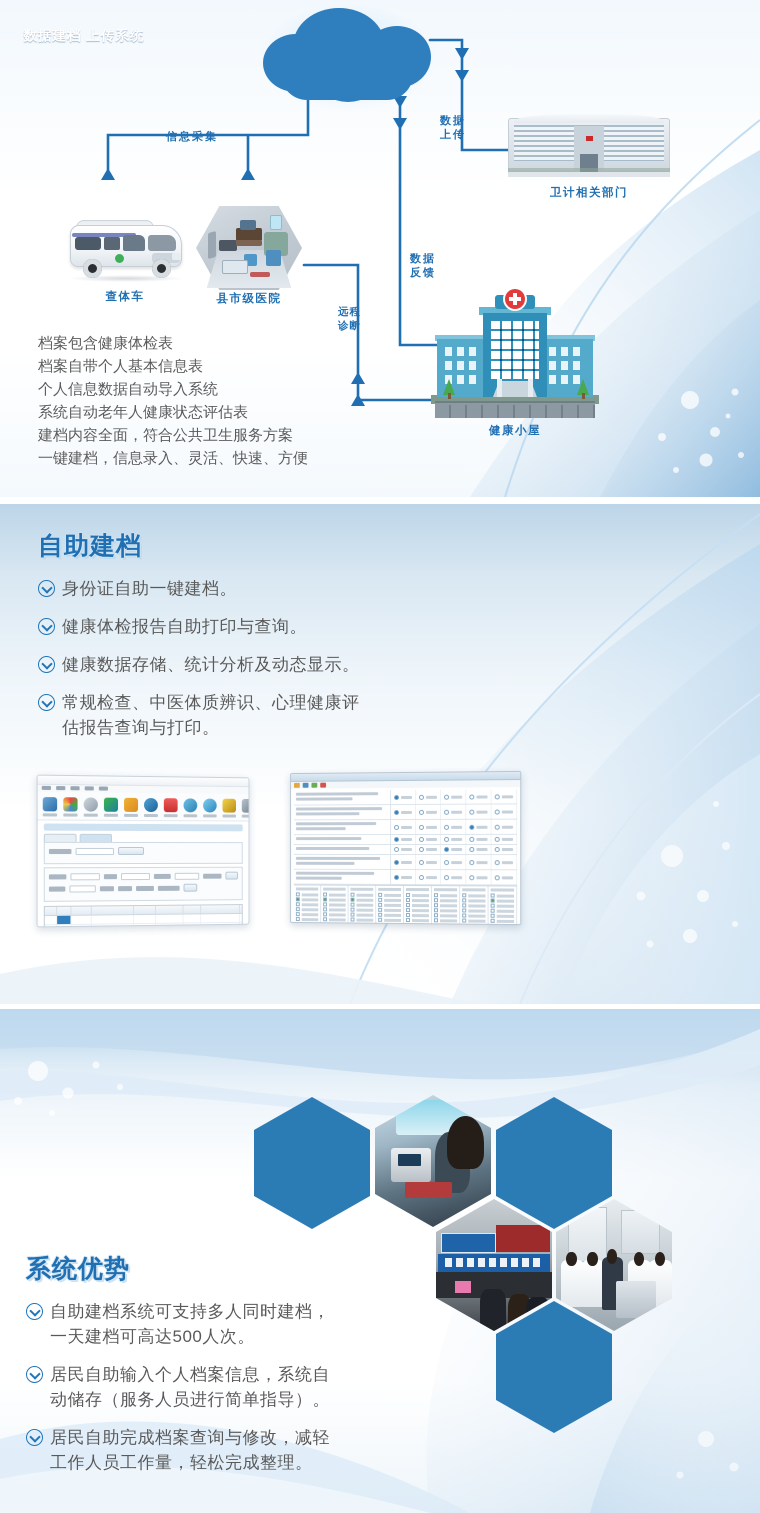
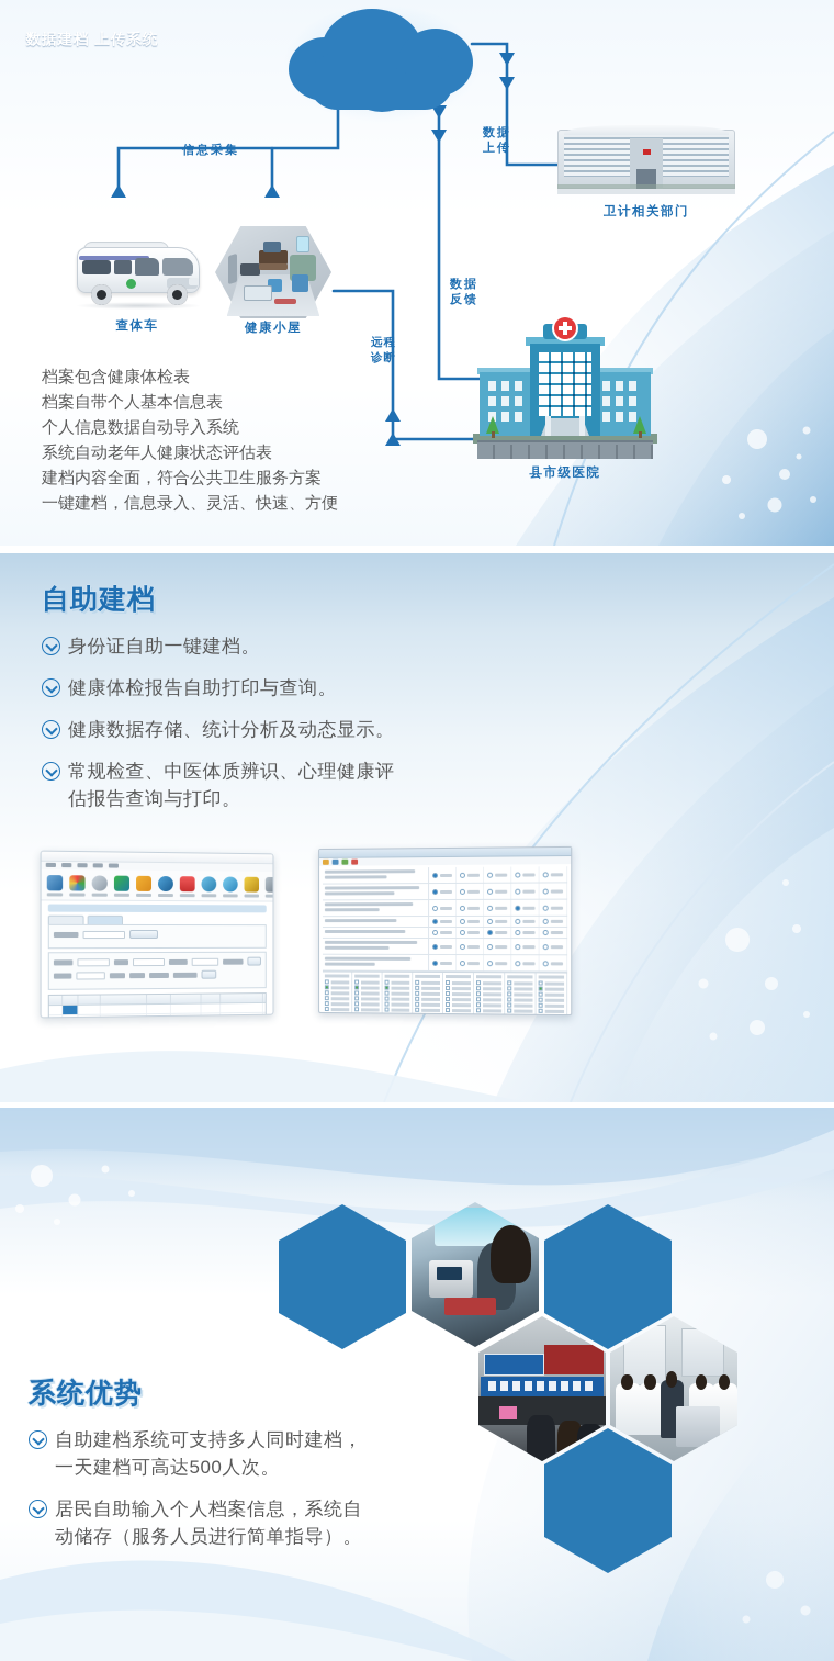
  数据建档 上传系统
  信息采集
  数据
  上传
  数据
  反馈
  远程
  诊断
  查体车
- 县市级医院
+ 健康小屋
  卫计相关部门
- 健康小屋
+ 县市级医院
  档案包含健康体检表
  档案自带个人基本信息表
  个人信息数据自动导入系统
  系统自动老年人健康状态评估表
  建档内容全面，符合公共卫生服务方案
  一键建档，信息录入、灵活、快速、方便
  自助建档
  身份证自助一键建档。
  健康体检报告自助打印与查询。
  健康数据存储、统计分析及动态显示。
  常规检查、中医体质辨识、心理健康评
  估报告查询与打印。
  系统优势
  自助建档系统可支持多人同时建档，
  一天建档可高达500人次。
  居民自助输入个人档案信息，系统自
  动储存（服务人员进行简单指导）。
- 居民自助完成档案查询与修改，减轻
- 工作人员工作量，轻松完成整理。
